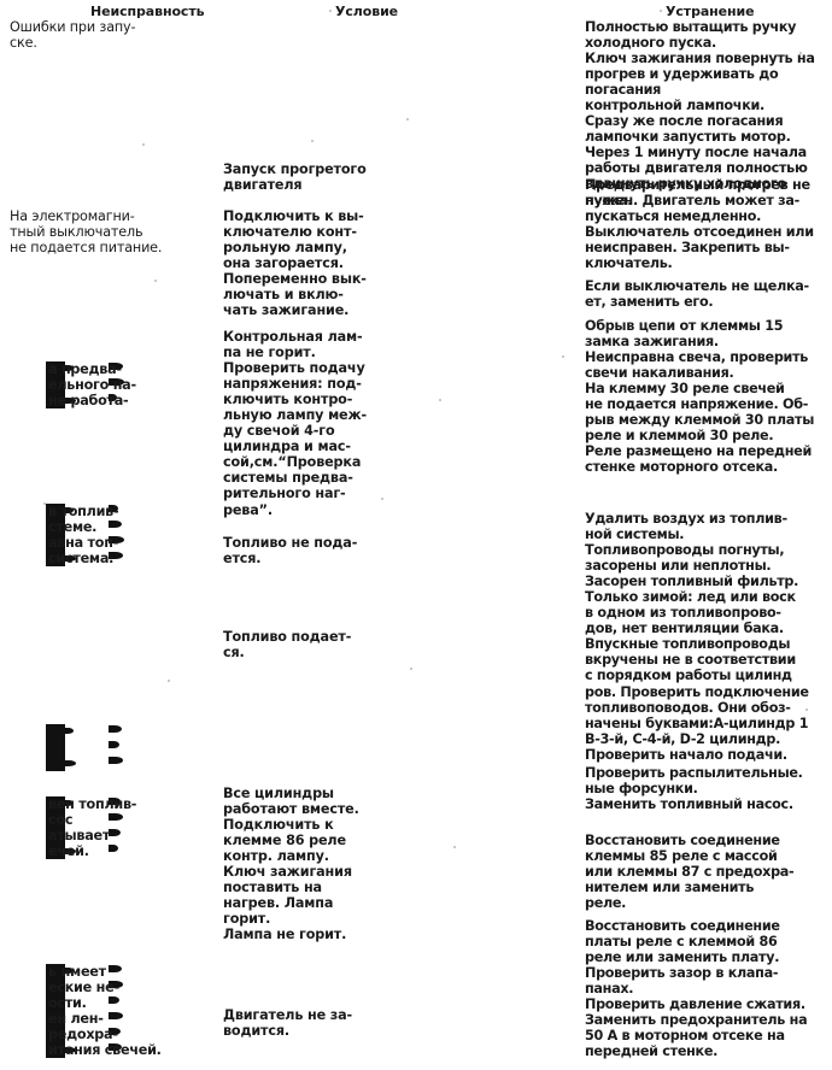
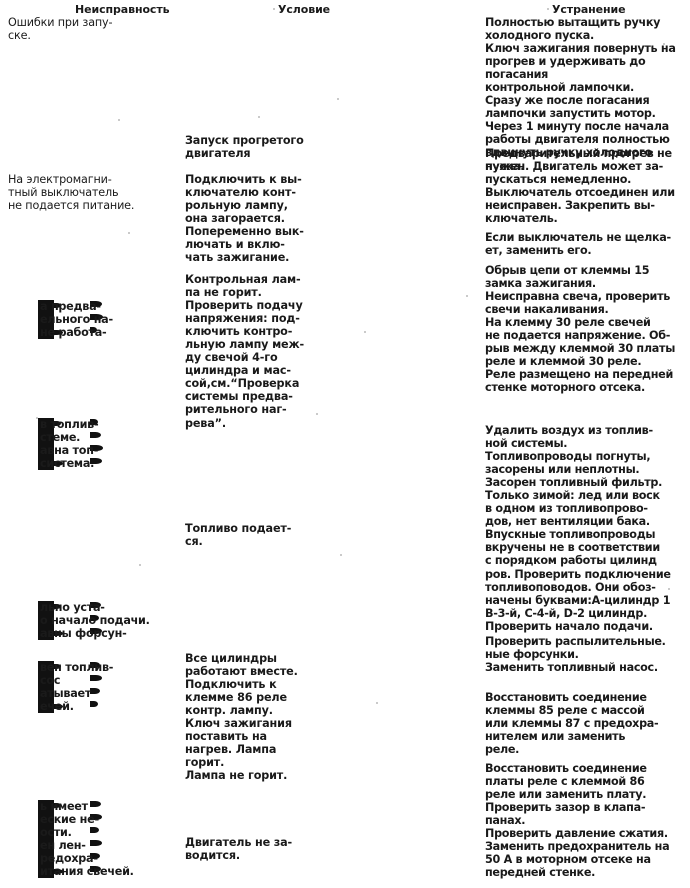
  Неисправность
  Условие
  Устранение
  Ошибки при запу-
  ске.
  На электромагни-
  тный выключатель
  не подается питание.
  а предва-
  ельного на-
  не работа-
  в топлив-
  стеме.
  авна топ-
  система.
+ льно уста-
+ о начало подачи.
+ авны форсун-
  вен топлив-
  сос
  атывает
  ечей.
  ь имеет
  еские не-
  ости.
  ен лен-
  редохра-
  итания свечей.
  Запуск прогретого
  двигателя
  Подключить к вы-
  ключателю конт-
  рольную лампу,
  она загорается.
  Попеременно вык-
  лючать и вклю-
  чать зажигание.
  Контрольная лам-
  па не горит.
  Проверить подачу
  напряжения: под-
  ключить контро-
  льную лампу меж-
  ду свечой 4-го
  цилиндра и мас-
  сой,см.“Проверка
  системы предва-
  рительного наг-
  рева”.
- Топливо не пода-
- ется.
  Топливо подает-
  ся.
  Все цилиндры
  работают вместе.
  Подключить к
  клемме 86 реле
  контр. лампу.
  Ключ зажигания
  поставить на
  нагрев. Лампа
  горит.
  Лампа не горит.
  Двигатель не за-
  водится.
  Полностью вытащить ручку
  холодного пуска.
  Ключ зажигания повернуть на
  прогрев и удерживать до погасания
  контрольной лампочки.
  Сразу же после погасания
  лампочки запустить мотор.
  Через 1 минуту после начала
  работы двигателя полностью
  вдвинуть ручку холодного пуска.
  Предварительный прогрев не
  нужен. Двигатель может за-
  пускаться немедленно.
  Выключатель отсоединен или
  неисправен. Закрепить вы-
  ключатель.
  Если выключатель не щелка-
  ет, заменить его.
  Обрыв цепи от клеммы 15
  замка зажигания.
  Неисправна свеча, проверить
  свечи накаливания.
  На клемму 30 реле свечей
  не подается напряжение. Об-
  рыв между клеммой 30 платы
  реле и клеммой 30 реле.
  Реле размещено на передней
  стенке моторного отсека.
  Удалить воздух из топлив-
  ной системы.
  Топливопроводы погнуты,
  засорены или неплотны.
  Засорен топливный фильтр.
  Только зимой: лед или воск
  в одном из топливопрово-
  дов, нет вентиляции бака.
  Впускные топливопроводы
  вкручены не в соответствии
  с порядком работы цилинд
  ров. Проверить подключение
  топливоповодов. Они обоз-
  начены буквами:А-цилиндр 1
  В-3-й, С-4-й, D-2 цилиндр.
  Проверить начало подачи.
  Проверить распылительные.
  ные форсунки.
  Заменить топливный насос.
  Восстановить соединение
  клеммы 85 реле с массой
  или клеммы 87 с предохра-
  нителем или заменить
  реле.
  Восстановить соединение
  платы реле с клеммой 86
  реле или заменить плату.
  Проверить зазор в клапа-
  панах.
  Проверить давление сжатия.
  Заменить предохранитель на
  50 А в моторном отсеке на
  передней стенке.
